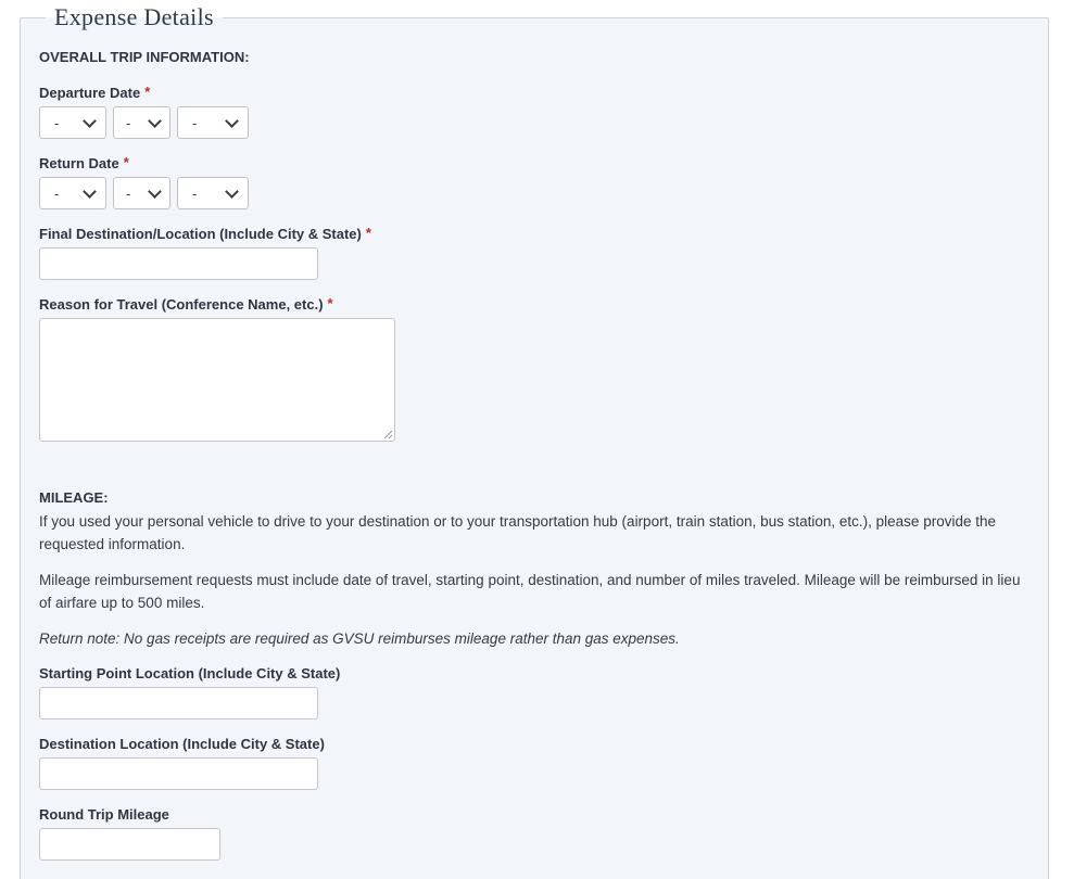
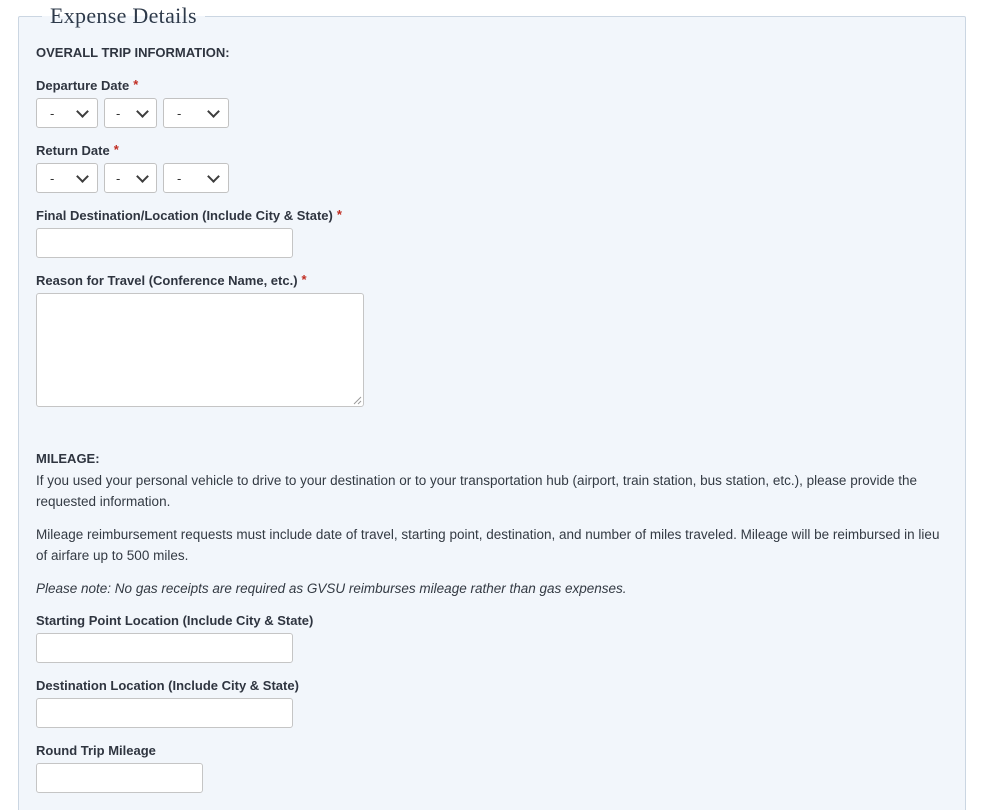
  Expense Details
  OVERALL TRIP INFORMATION:
  Departure Date *
  -
  -
  -
  Return Date *
  -
  -
  -
  Final Destination/Location (Include City & State) *
  Reason for Travel (Conference Name, etc.) *
  MILEAGE:
  If you used your personal vehicle to drive to your destination or to your transportation hub (airport, train station, bus station, etc.), please provide the requested information.
  Mileage reimbursement requests must include date of travel, starting point, destination, and number of miles traveled. Mileage will be reimbursed in lieu of airfare up to 500 miles.
- Return note: No gas receipts are required as GVSU reimburses mileage rather than gas expenses.
+ Please note: No gas receipts are required as GVSU reimburses mileage rather than gas expenses.
  Starting Point Location (Include City & State)
  Destination Location (Include City & State)
  Round Trip Mileage
